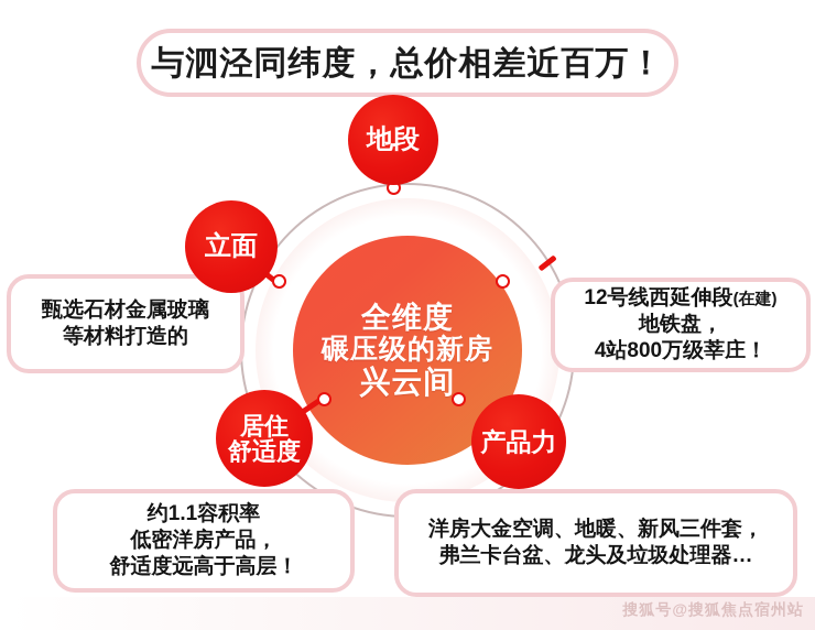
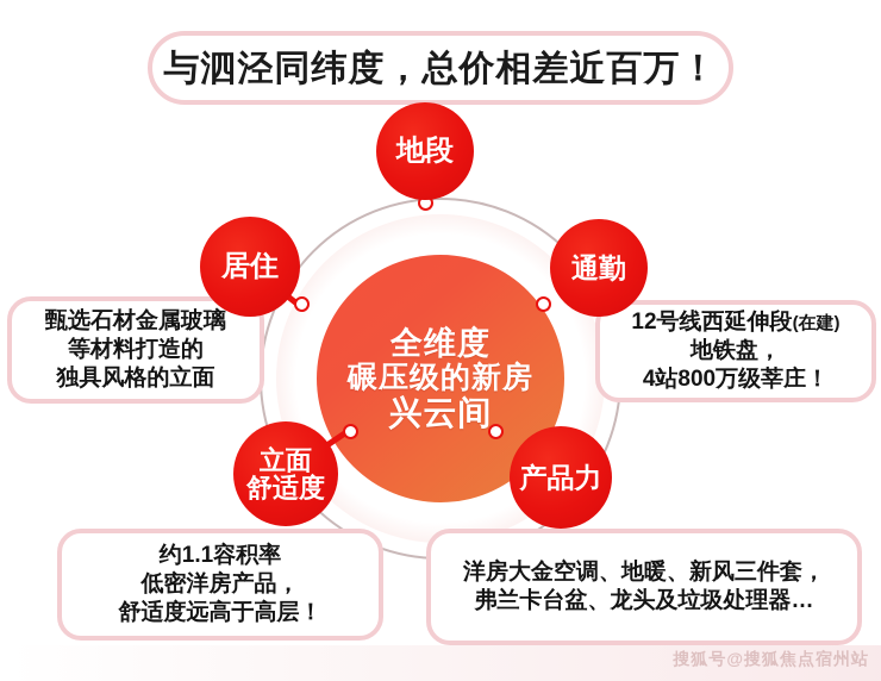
  与泗泾同纬度，总价相差近百万！
  全维度
  碾压级的新房
  兴云间
  地段
- 立面
+ 居住
+ 通勤
- 居住
+ 立面
  舒适度
  产品力
  甄选石材金属玻璃
  等材料打造的
+ 独具风格的立面
  12号线西延伸段(在建)
  地铁盘，
  4站800万级莘庄！
  约1.1容积率
  低密洋房产品，
  舒适度远高于高层！
  洋房大金空调、地暖、新风三件套，
  弗兰卡台盆、龙头及垃圾处理器…
  搜狐号@搜狐焦点宿州站
